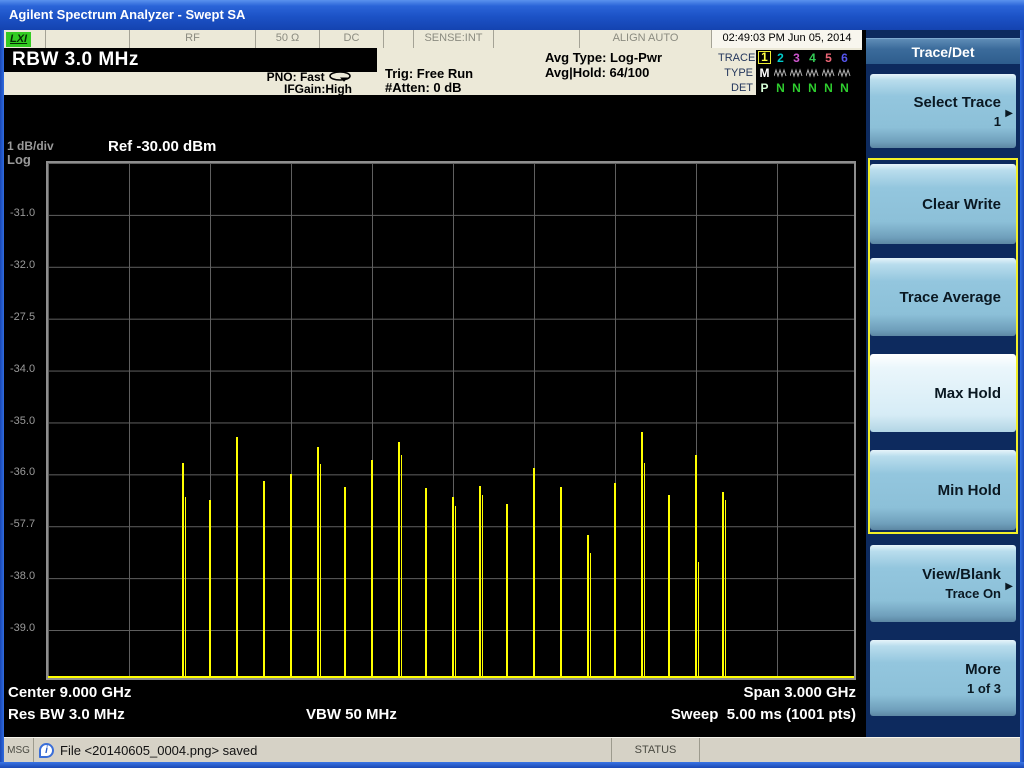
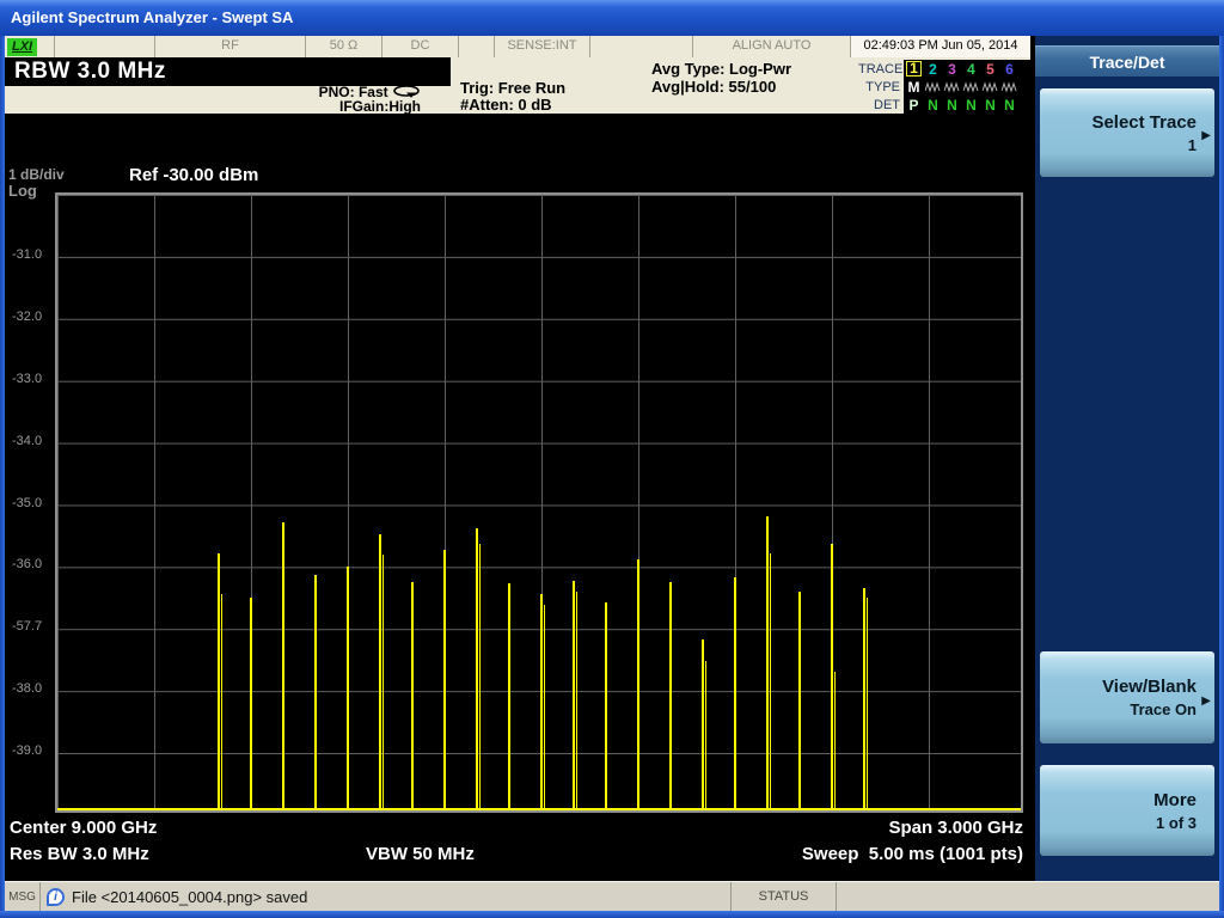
  Agilent Spectrum Analyzer - Swept SA
  LXI
  RF
  50 Ω
  DC
  SENSE:INT
  ALIGN AUTO
  02:49:03 PM Jun 05, 2014
  RBW 3.0 MHz
  PNO: Fast
  IFGain:High
  Trig: Free Run
  #Atten: 0 dB
  Avg Type: Log-Pwr
- Avg|Hold: 64/100
+ Avg|Hold: 55/100
  TRACE
  1
  2
  3
  4
  5
  6
  TYPE
  M
  DET
  P
  N
  N
  N
  N
  N
  1 dB/div
  Log
  Ref -30.00 dBm
  Center 9.000 GHz
  Res BW 3.0 MHz
  VBW 50 MHz
  Span 3.000 GHz
  Sweep 5.00 ms (1001 pts)
  -31.0
  -32.0
- -27.5
+ -33.0
  -34.0
  -35.0
  -36.0
  -57.7
  -38.0
  -39.0
  Trace/Det
  Select Trace
  1
  ▶
- Clear Write
- Trace Average
- Max Hold
- Min Hold
  View/Blank
  Trace On
  ▶
  More
  1 of 3
  MSG
  i
  File <20140605_0004.png> saved
  STATUS
